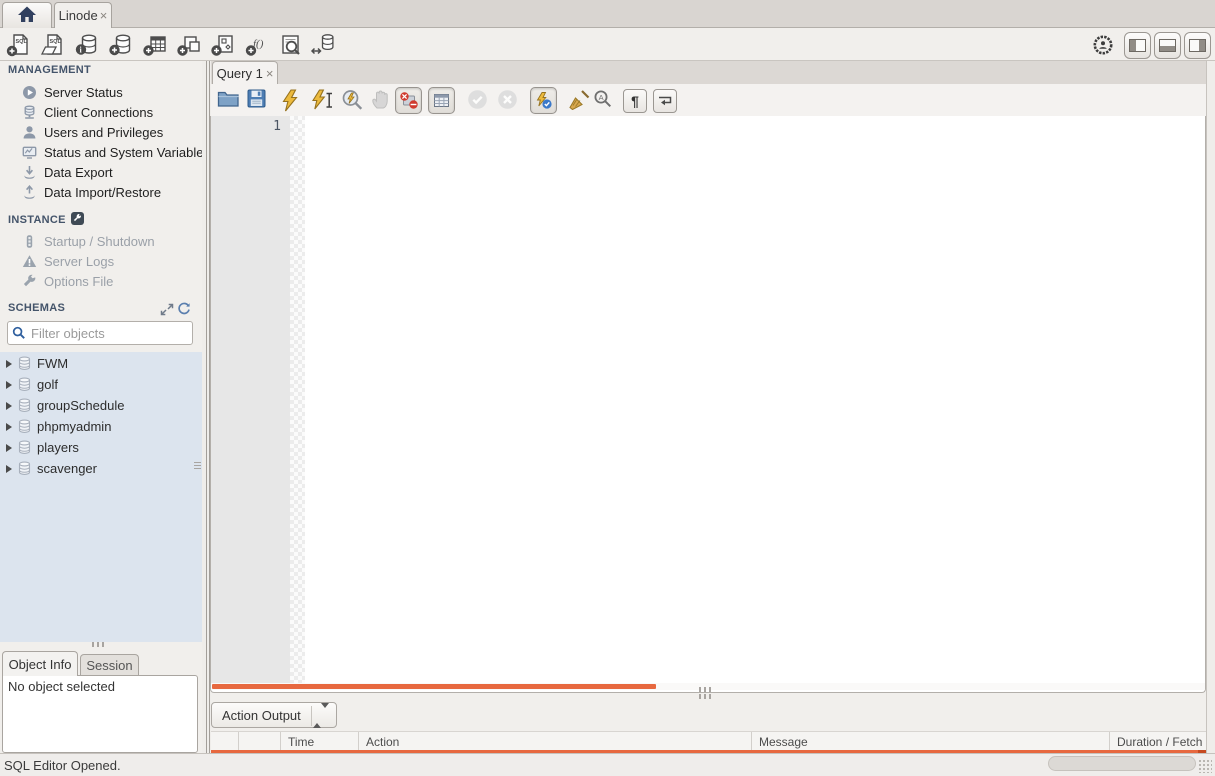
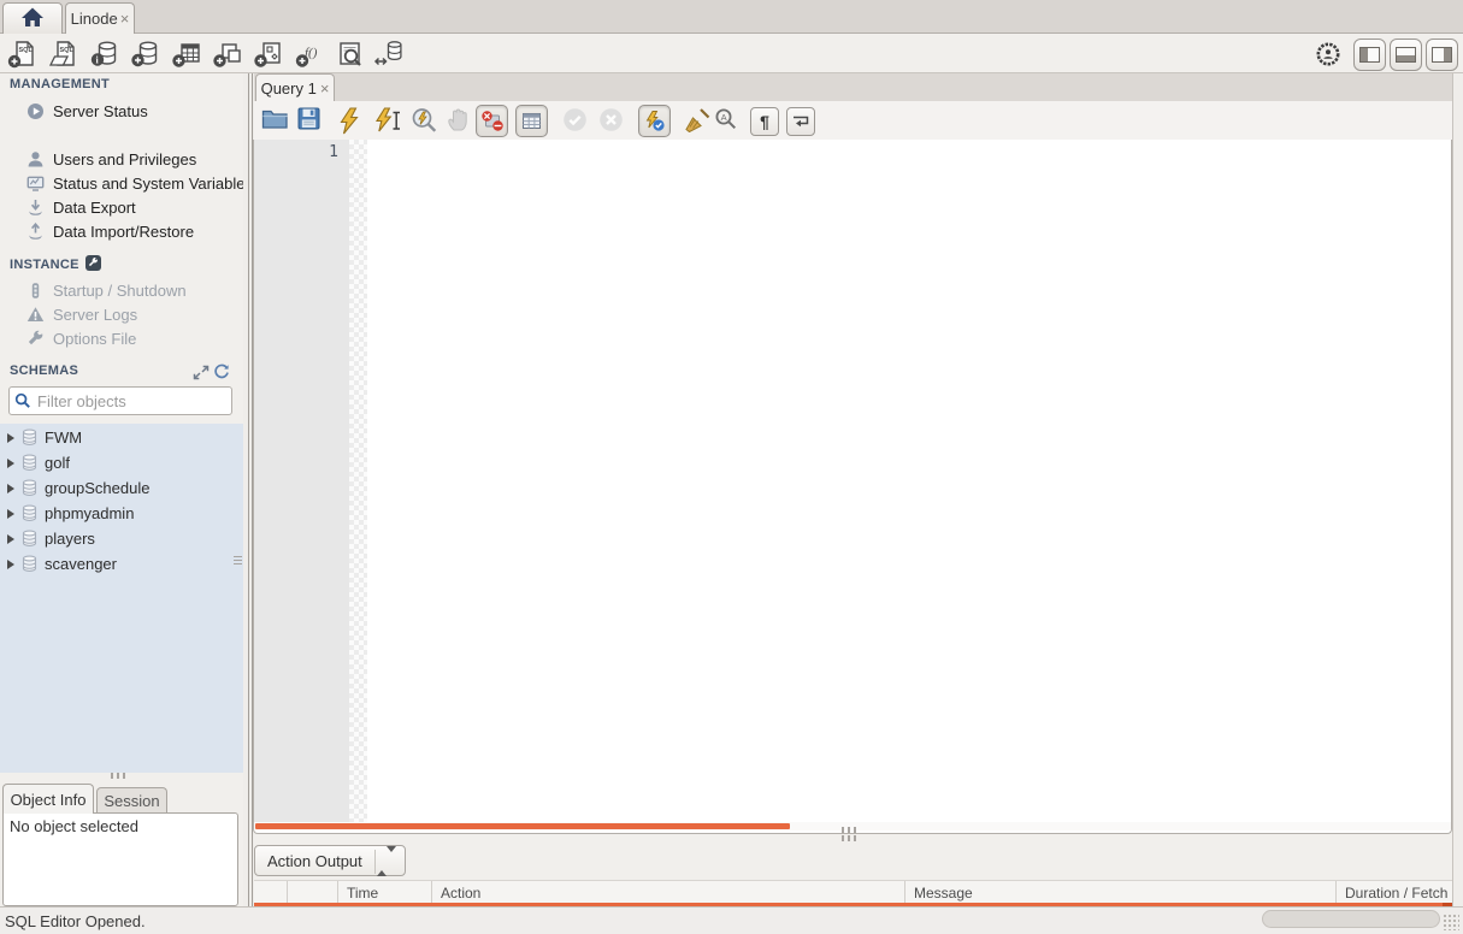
  Linode
  ×
  i
  f()
  MANAGEMENT
  Server Status
- Client Connections
  Users and Privileges
  Status and System Variable
  Data Export
  Data Import/Restore
  INSTANCE
  Startup / Shutdown
  Server Logs
  Options File
  SCHEMAS
  Filter objects
  FWM
  golf
  groupSchedule
  phpmyadmin
  players
  scavenger
  Object Info
  Session
  No object selected
  Query 1
  ×
  A
  ¶
  1
  Action Output
  Time
  Action
  Message
  Duration / Fetch
  SQL Editor Opened.
